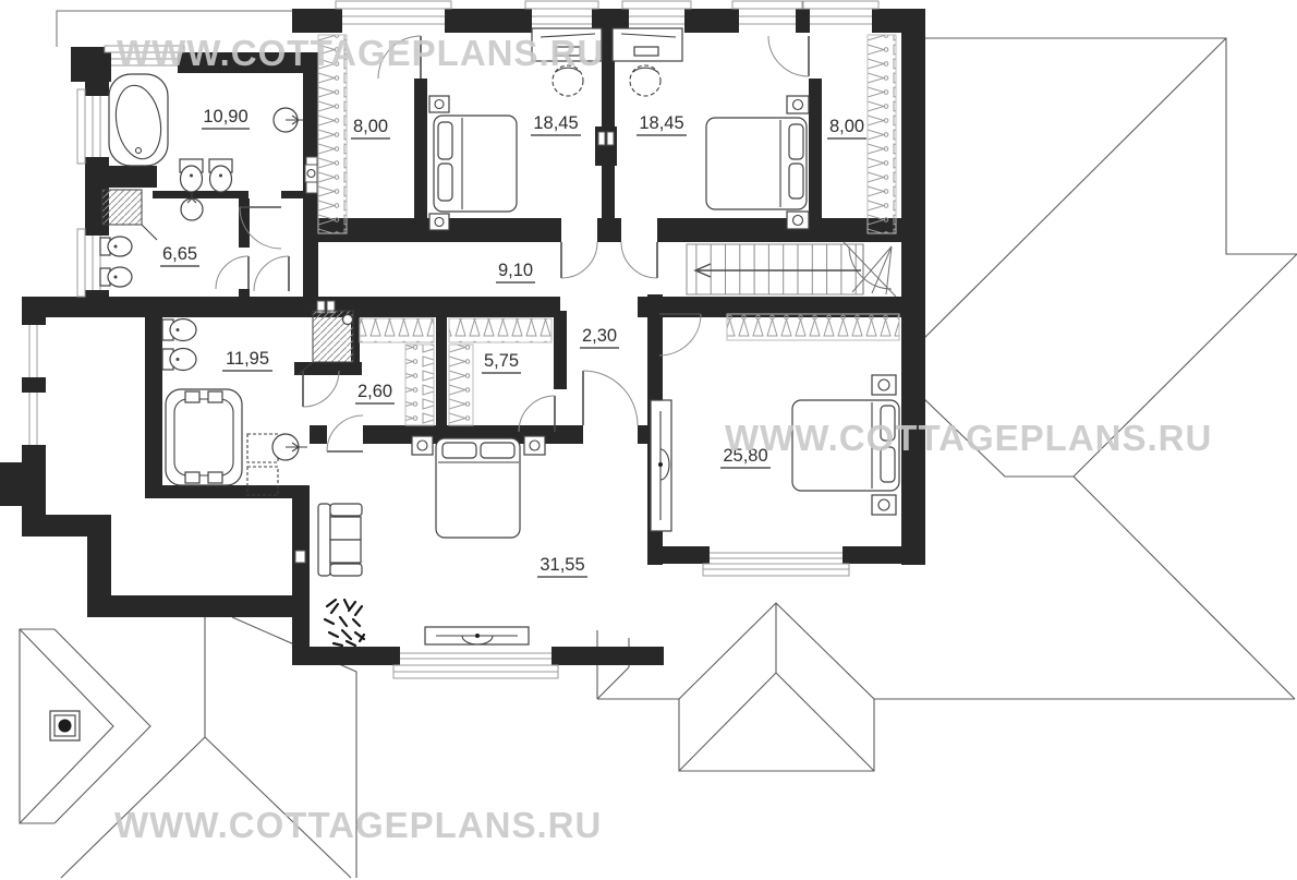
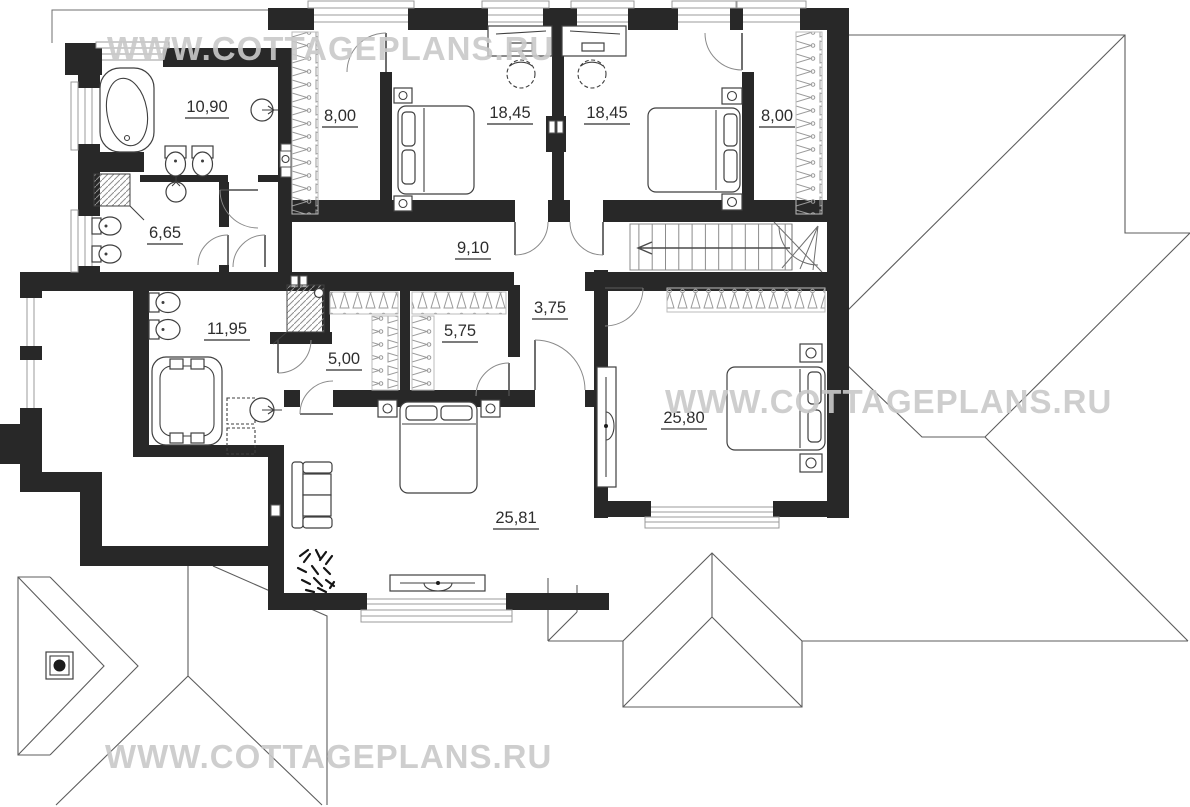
  10,90
  8,00
  18,45
  18,45
  8,00
  6,65
  9,10
  11,95
- 2,60
+ 5,00
  5,75
- 2,30
+ 3,75
  25,80
- 31,55
+ 25,81
  WWW.COTTAGEPLANS.RU
  WWW.COTTAGEPLANS.RU
  WWW.COTTAGEPLANS.RU
